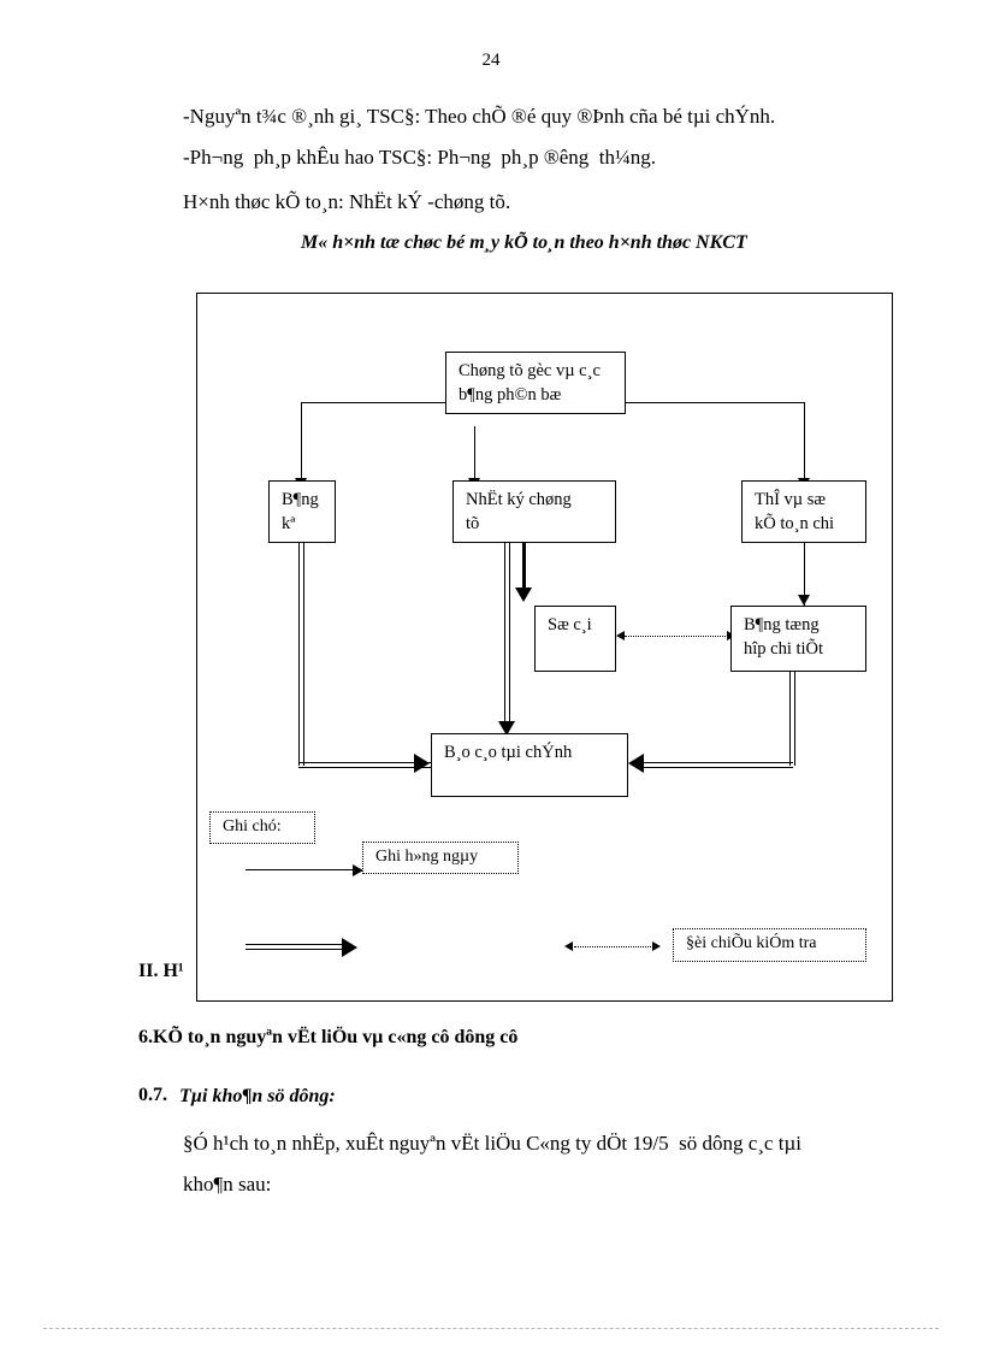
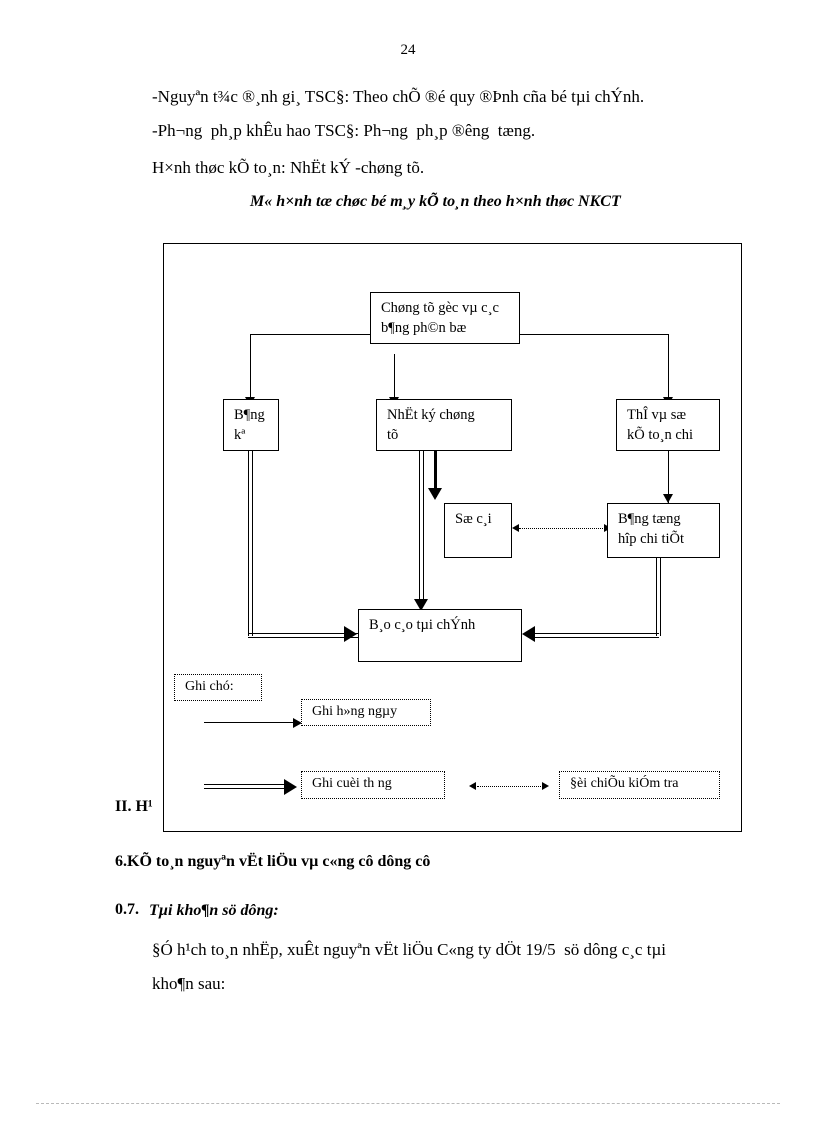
  24
  -Nguyªn t¾c ®¸nh gi¸ TSC§: Theo chÕ ®é quy ®Þnh cña bé tµi chÝnh.
- -Ph¬ng ph¸p khÊu hao TSC§: Ph¬ng ph¸p ®êng th¼ng.
+ -Ph¬ng ph¸p khÊu hao TSC§: Ph¬ng ph¸p ®êng tæng.
  H×nh thøc kÕ to¸n: NhËt kÝ -chøng tõ.
  M« h×nh tæ chøc bé m¸y kÕ to¸n theo h×nh thøc NKCT
  II. H¹
  Chøng tõ gèc vµ c¸c
  b¶ng ph©n bæ
  B¶ng
  kª
  NhËt ký chøng
  tõ
  ThÎ vµ sæ
  kÕ to¸n chi
  Sæ c¸i
  B¶ng tæng
  hîp chi tiÕt
  B¸o c¸o tµi chÝnh
  Ghi chó:
  Ghi h»ng ngµy
+ Ghi cuèi th ng
  §èi chiÕu kiÓm tra
  6.KÕ to¸n nguyªn vËt liÖu vµ c«ng cô dông cô
  0.7.
  Tµi kho¶n sö dông:
  §Ó h¹ch to¸n nhËp, xuÊt nguyªn vËt liÖu C«ng ty dÖt 19/5 sö dông c¸c tµi
  kho¶n sau:
